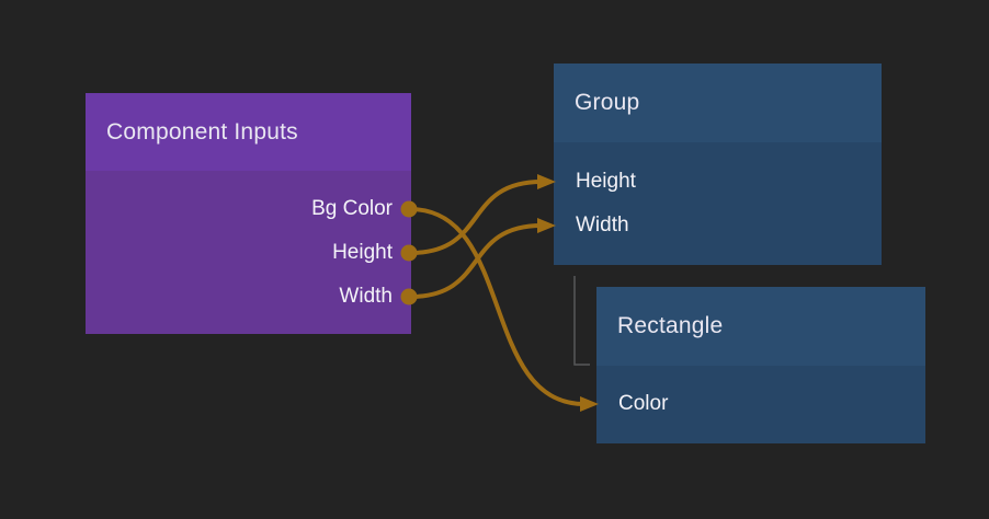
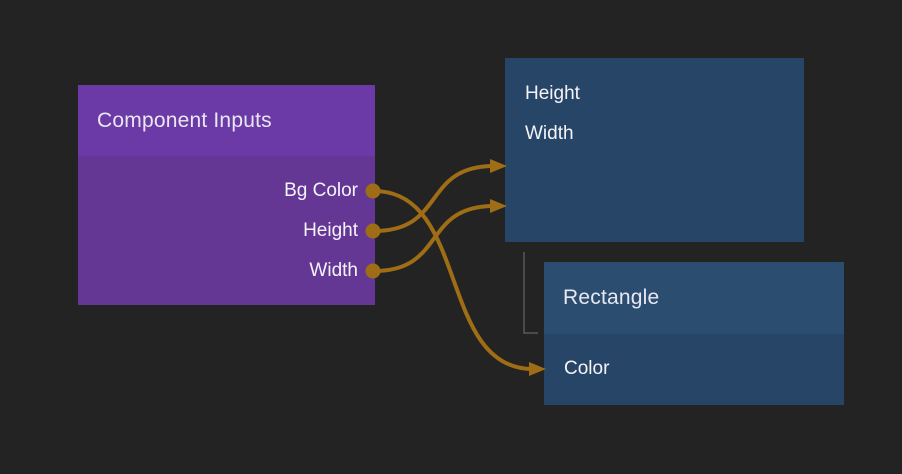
  Component Inputs
  Bg Color
  Height
  Width
- Group
  Height
  Width
  Rectangle
  Color
